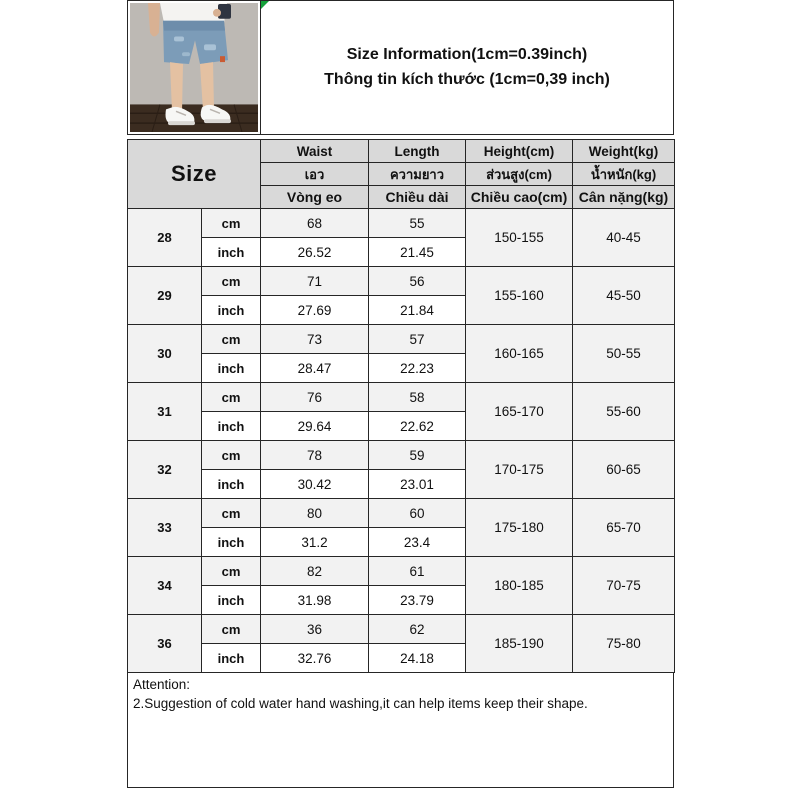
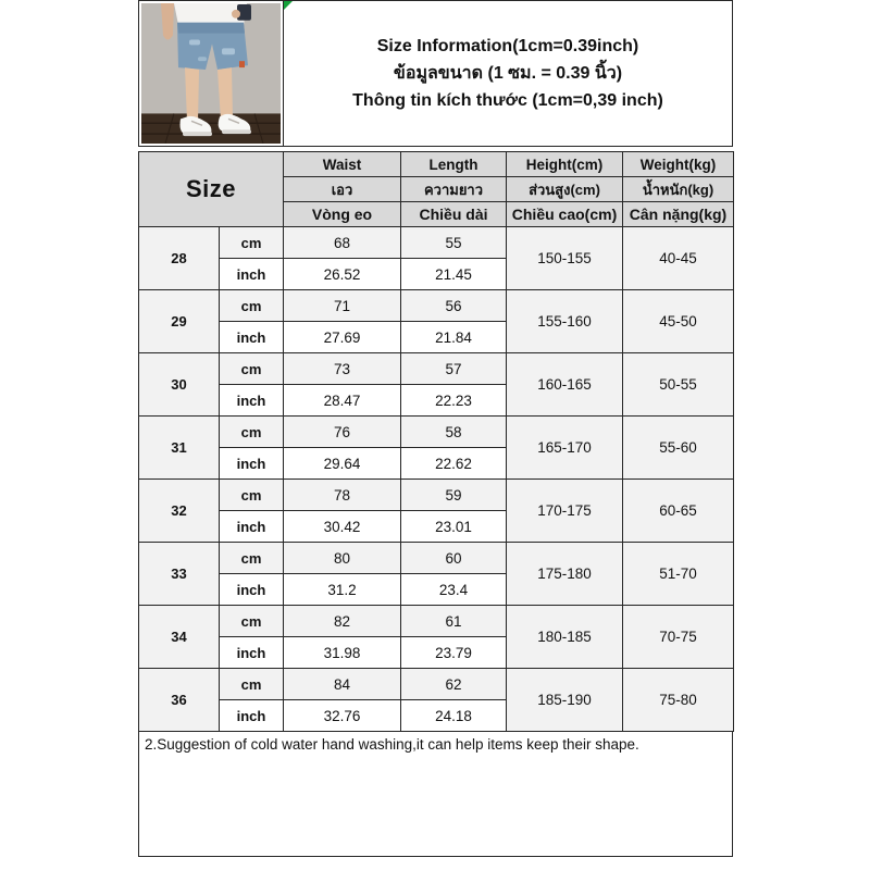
  Size Information(1cm=0.39inch)
+ ข้อมูลขนาด (1 ซม. = 0.39 นิ้ว)
  Thông tin kích thước (1cm=0,39 inch)
  Size	Waist	Length	Height(cm)	Weight(kg)
  เอว	ความยาว	ส่วนสูง(cm)	น้ำหนัก(kg)
  Vòng eo	Chiều dài	Chiều cao(cm)	Cân nặng(kg)
  28	cm	68	55	150-155	40-45
  inch	26.52	21.45
  29	cm	71	56	155-160	45-50
  inch	27.69	21.84
  30	cm	73	57	160-165	50-55
  inch	28.47	22.23
  31	cm	76	58	165-170	55-60
  inch	29.64	22.62
  32	cm	78	59	170-175	60-65
  inch	30.42	23.01
- 33	cm	80	60	175-180	65-70
+ 33	cm	80	60	175-180	51-70
  inch	31.2	23.4
  34	cm	82	61	180-185	70-75
  inch	31.98	23.79
- 36	cm	36	62	185-190	75-80
+ 36	cm	84	62	185-190	75-80
  inch	32.76	24.18
- Attention:
  2.Suggestion of cold water hand washing,it can help items keep their shape.
